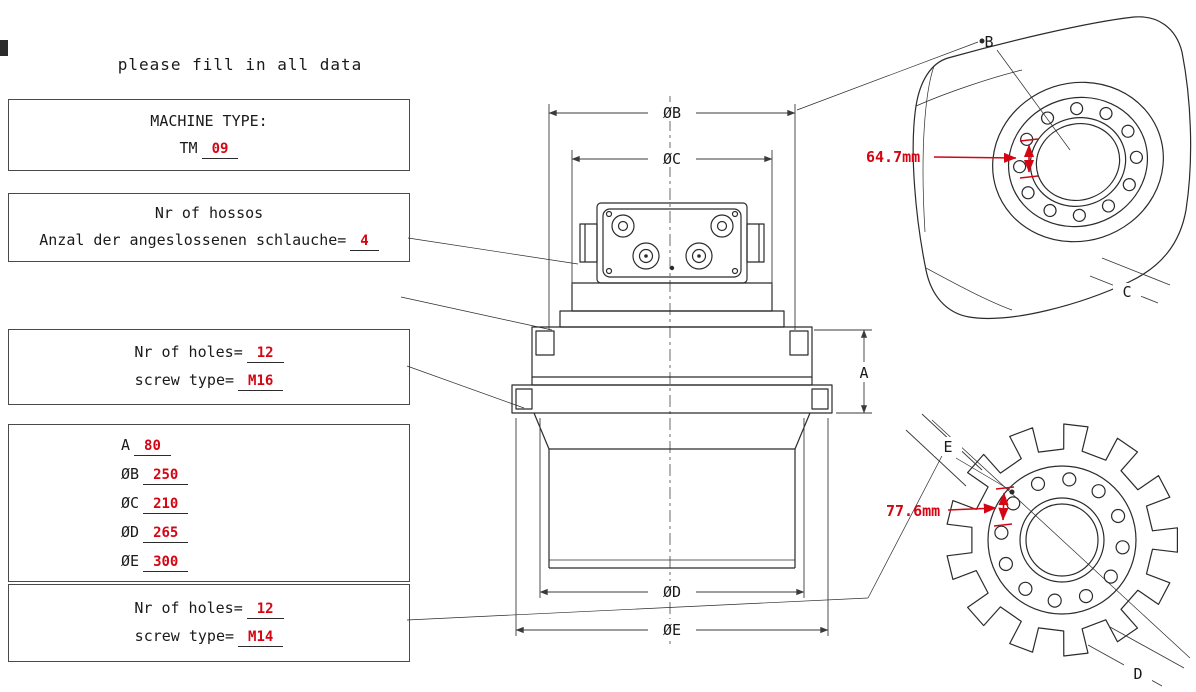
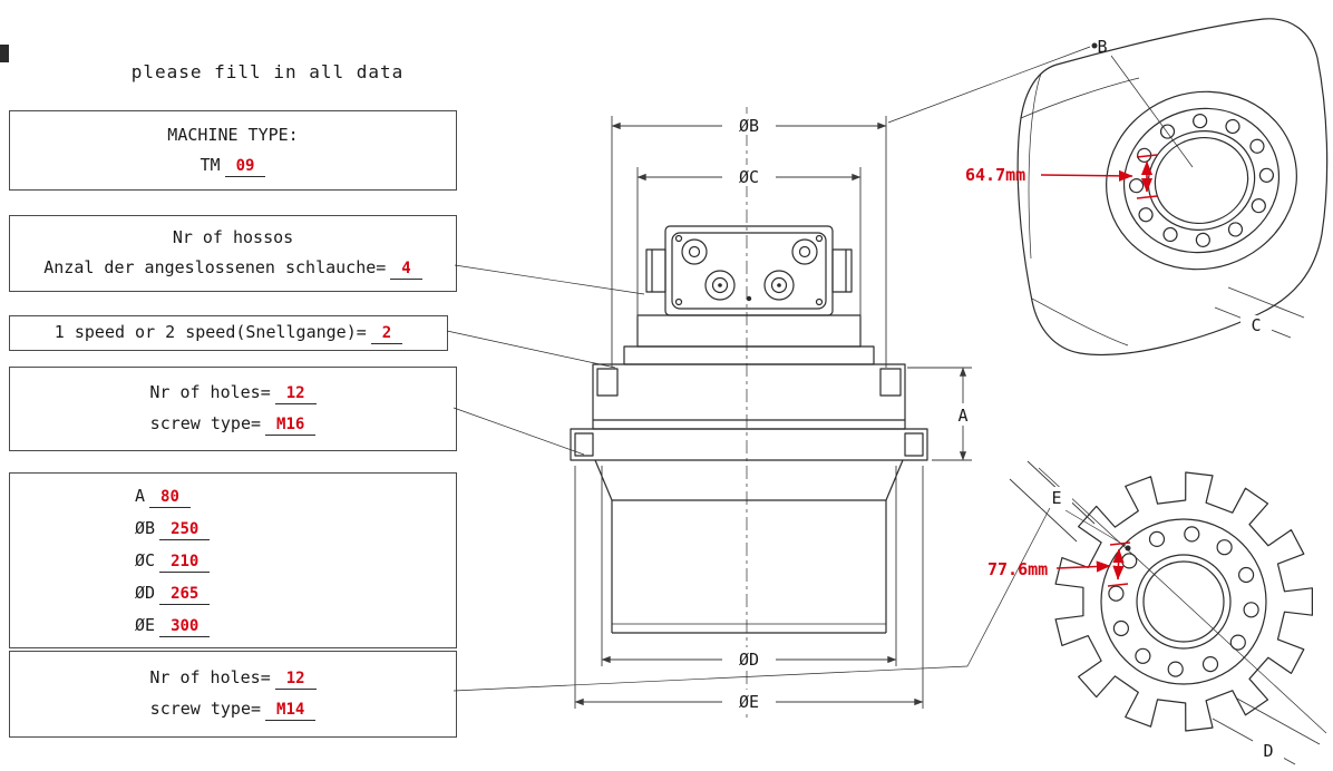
  please fill in all data
  MACHINE TYPE:
  TM 09
  Nr of hossos
  Anzal der angeslossenen schlauche= 4
+ 1 speed or 2 speed(Snellgange)= 2
  Nr of holes= 12
  screw type= M16
  A 80
  ØB 250
  ØC 210
  ØD 265
  ØE 300
  Nr of holes= 12
  screw type= M14
  ØB
  ØC
  A
  ØD
  ØE
  B
  C
  64.7mm
  E
  D
  77.6mm
